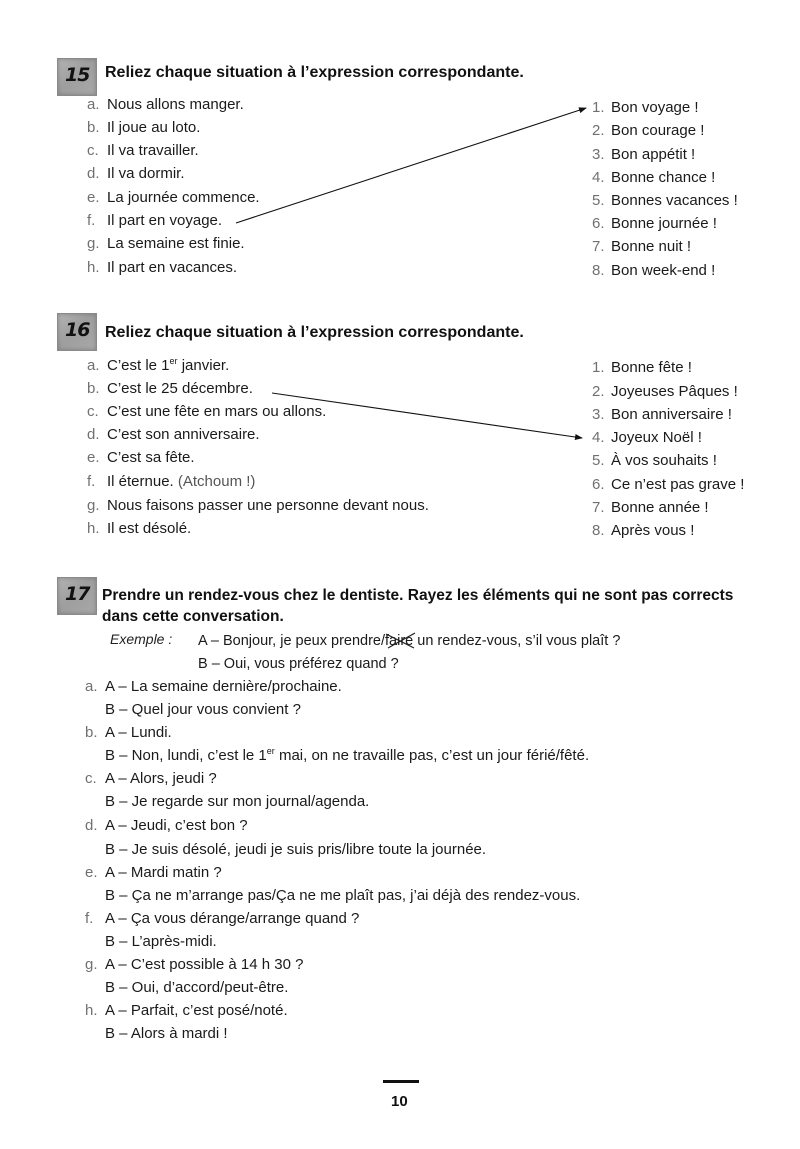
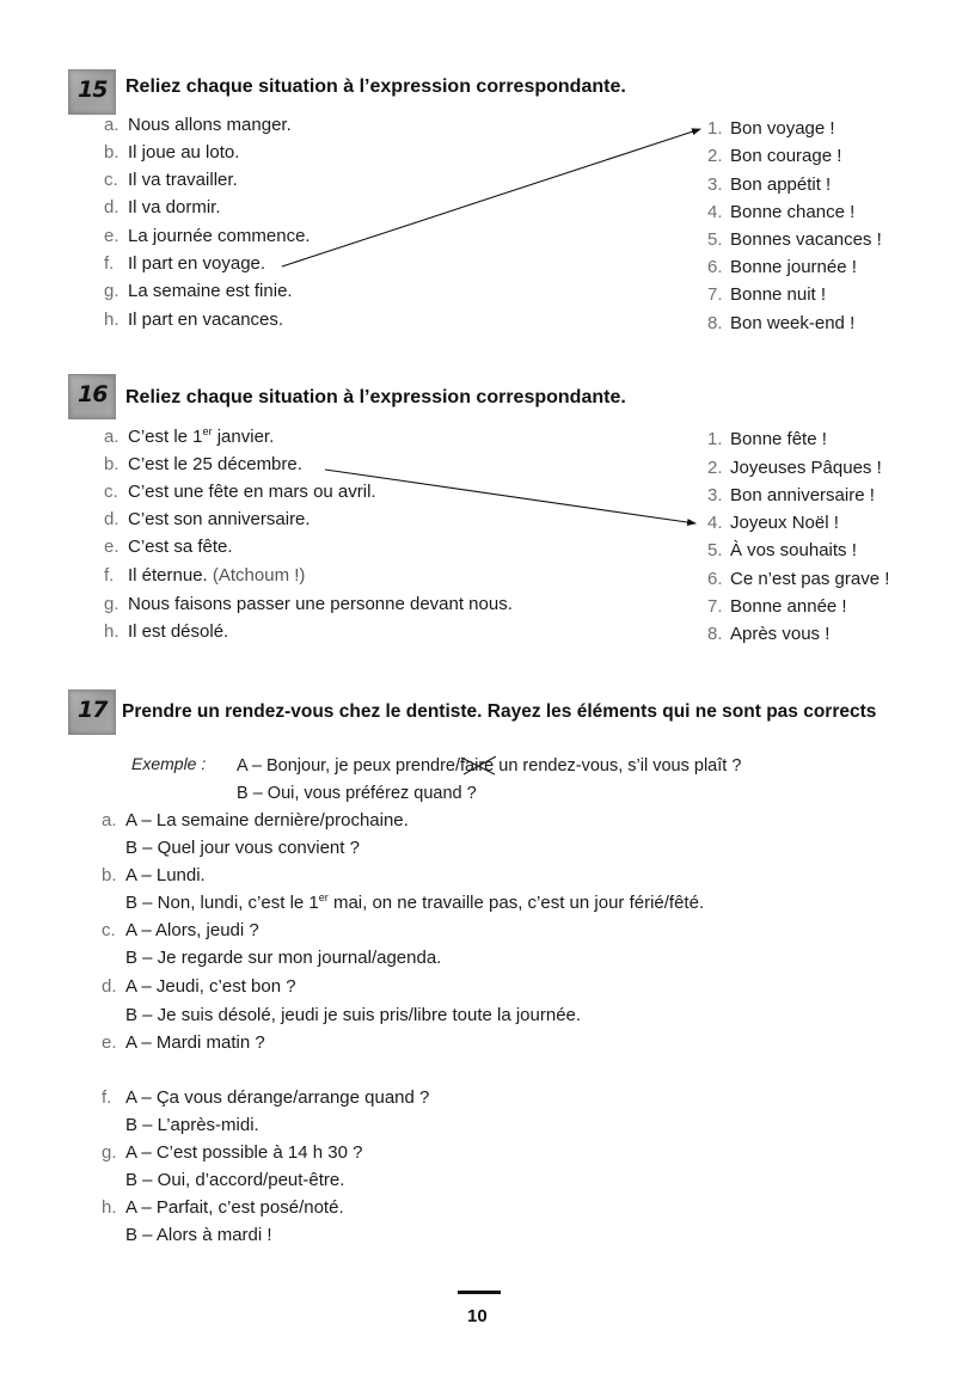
  15
  Reliez chaque situation à l’expression correspondante.
  a. Nous allons manger.
  b. Il joue au loto.
  c. Il va travailler.
  d. Il va dormir.
  e. La journée commence.
  f. Il part en voyage.
  g. La semaine est finie.
  h. Il part en vacances.
  1. Bon voyage !
  2. Bon courage !
  3. Bon appétit !
  4. Bonne chance !
  5. Bonnes vacances !
  6. Bonne journée !
  7. Bonne nuit !
  8. Bon week-end !
  16
  Reliez chaque situation à l’expression correspondante.
  a. C’est le 1er janvier.
  b. C’est le 25 décembre.
- c. C’est une fête en mars ou allons.
+ c. C’est une fête en mars ou avril.
  d. C’est son anniversaire.
  e. C’est sa fête.
  f. Il éternue. (Atchoum !)
  g. Nous faisons passer une personne devant nous.
  h. Il est désolé.
  1. Bonne fête !
  2. Joyeuses Pâques !
  3. Bon anniversaire !
  4. Joyeux Noël !
  5. À vos souhaits !
  6. Ce n’est pas grave !
  7. Bonne année !
  8. Après vous !
  17
  Prendre un rendez-vous chez le dentiste. Rayez les éléments qui ne sont pas corrects
- dans cette conversation.
  Exemple :
  A – Bonjour, je peux prendre/fare un rendez-vous, s’il vous plaît ?
  B – Oui, vous préférez quand ?
  a. A – La semaine dernière/prochaine.
  B – Quel jour vous convient ?
  b. A – Lundi.
  B – Non, lundi, c’est le 1er mai, on ne travaille pas, c’est un jour férié/fêté.
  c. A – Alors, jeudi ?
  B – Je regarde sur mon journal/agenda.
  d. A – Jeudi, c’est bon ?
  B – Je suis désolé, jeudi je suis pris/libre toute la journée.
  e. A – Mardi matin ?
- B – Ça ne m’arrange pas/Ça ne me plaît pas, j’ai déjà des rendez-vous.
  f. A – Ça vous dérange/arrange quand ?
  B – L’après-midi.
  g. A – C’est possible à 14 h 30 ?
  B – Oui, d’accord/peut-être.
  h. A – Parfait, c’est posé/noté.
  B – Alors à mardi !
  10
